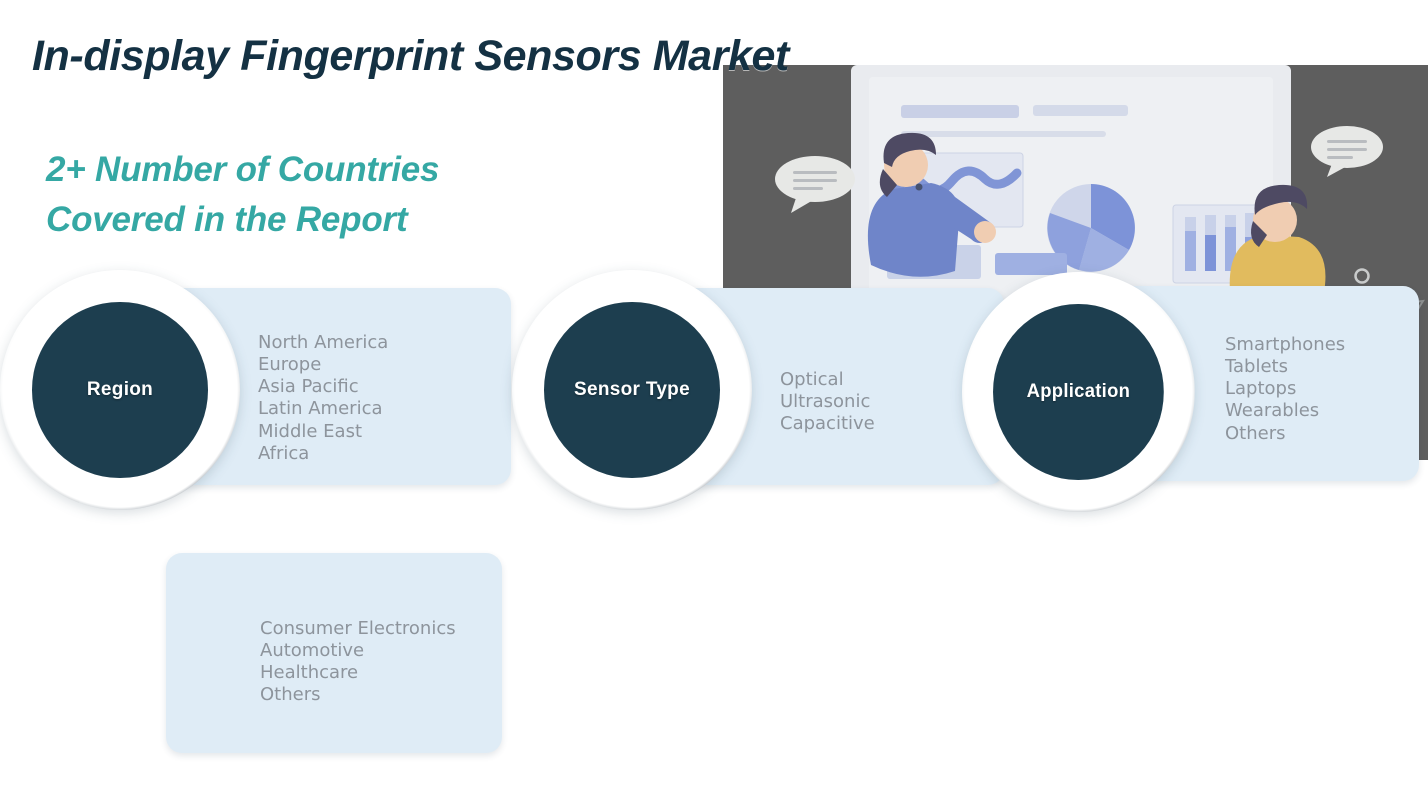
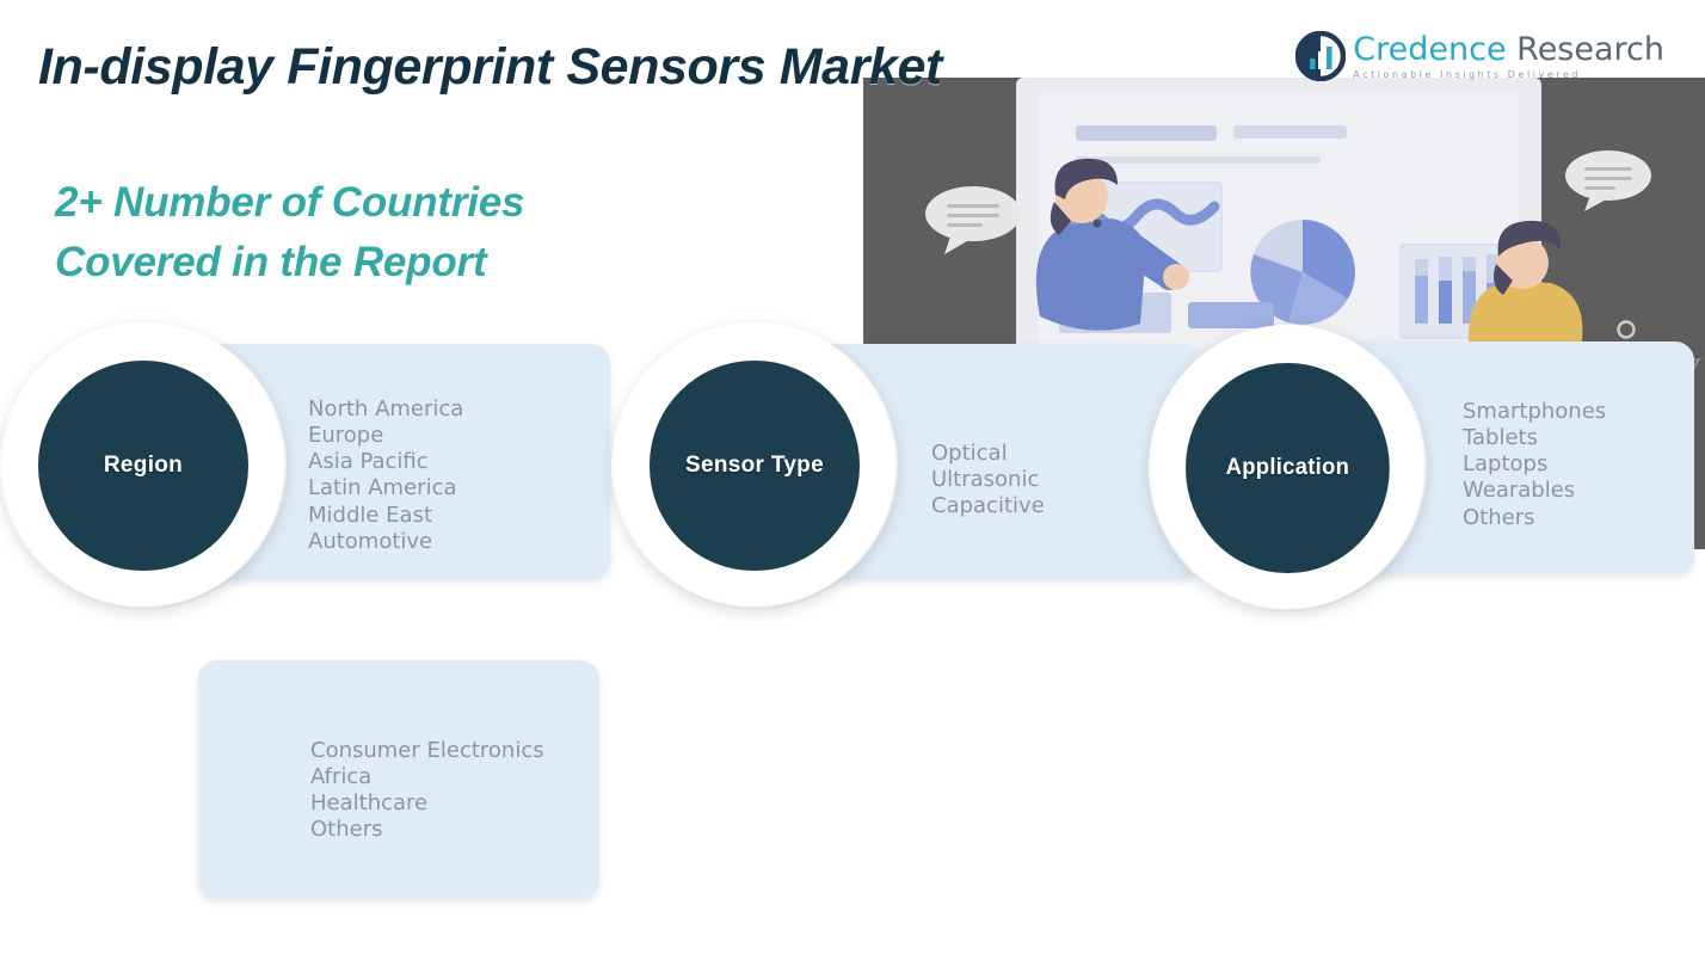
  In-display Fingerprint Sensors Market
  2+ Number of Countries
  Covered in the Report
+ Credence Research
+ Actionable Insights Delivered
  North America
  Europe
  Asia Pacific
  Latin America
  Middle East
- Africa
+ Automotive
  Region
  Optical
  Ultrasonic
  Capacitive
  Sensor Type
  Smartphones
  Tablets
  Laptops
  Wearables
  Others
  Application
  Consumer Electronics
- Automotive
+ Africa
  Healthcare
  Others
